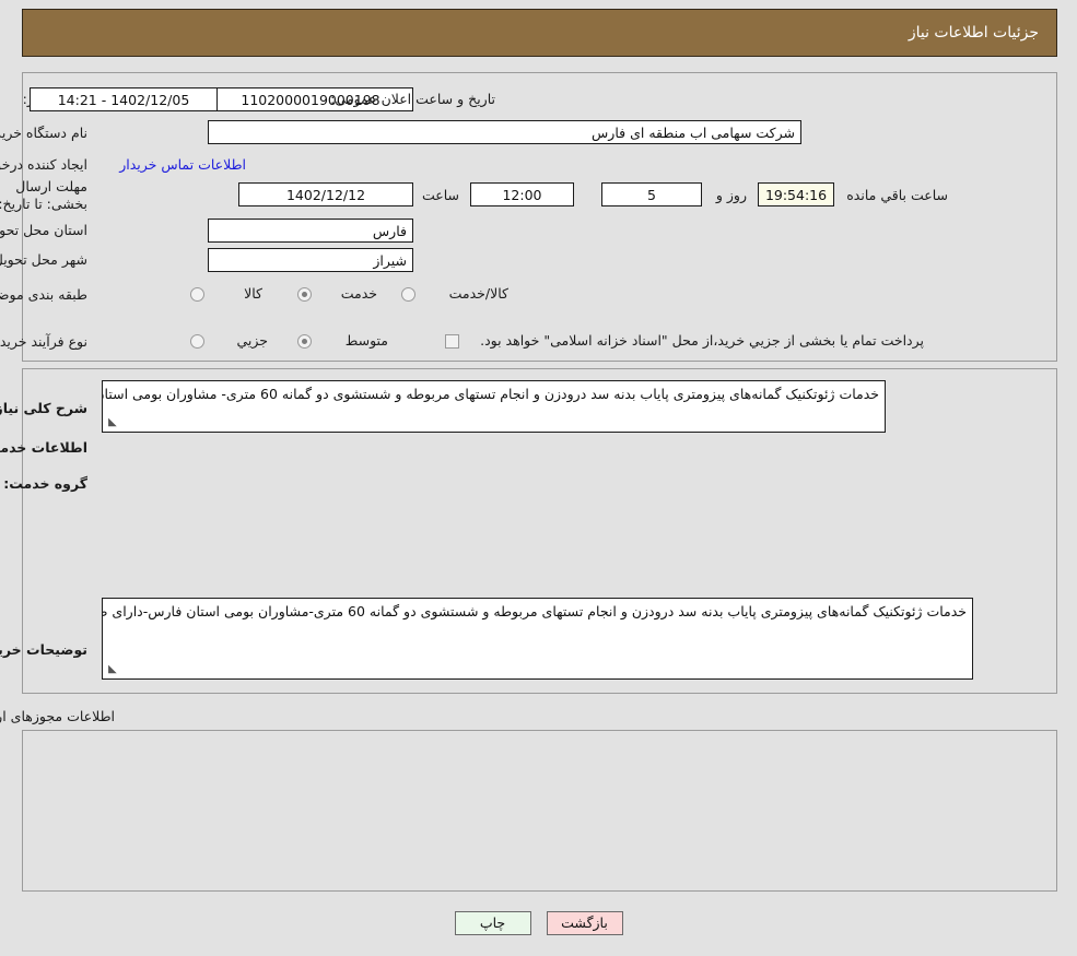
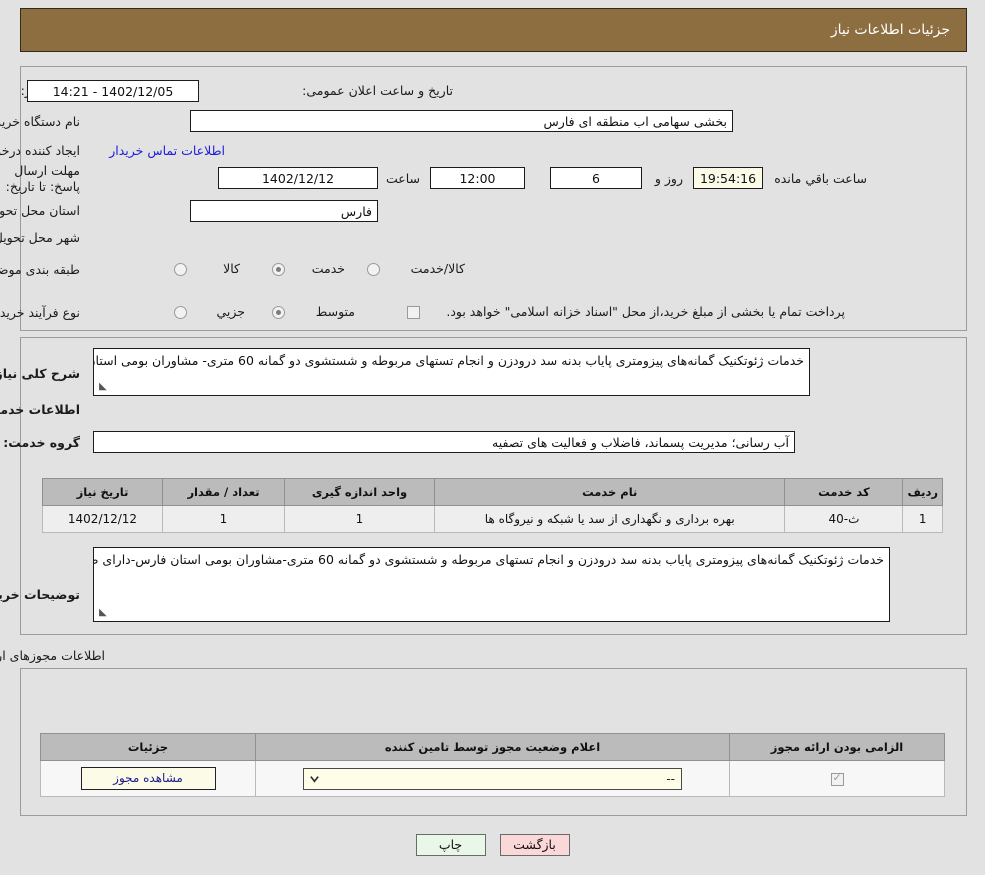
  جزئیات اطلاعات نیاز
- 1102000019000198
  تاریخ و ساعت اعلان عمومی:
  1402/12/05 - 14:21
  نام دستگاه خری
- شرکت سهامی اب منطقه ای فارس
+ بخشی سهامی اب منطقه ای فارس
  ایجاد کننده درخ
  اطلاعات تماس خریدار
- مهلت ارسال بخشی: تا تاریخ:
+ مهلت ارسال پاسخ: تا تاریخ:
  1402/12/12
  ساعت
  12:00
- 5
+ 6
  روز و
  19:54:16
  ساعت باقي مانده
  استان محل تحو
  فارس
  شهر محل تحوی
- شیراز
  طبقه بندی موض
  کالا
  خدمت
  کالا/خدمت
  نوع فرآیند خرید
  جزیي
  متوسط
- پرداخت تمام یا بخشی از جزیي خرید،از محل "اسناد خزانه اسلامی" خواهد بود.
+ پرداخت تمام یا بخشی از مبلغ خرید،از محل "اسناد خزانه اسلامی" خواهد بود.
  شرح کلی نیا
  گروه خدمت:
+ آب رسانی؛ مدیریت پسماند، فاضلاب و فعالیت های تصفیه
+ ردیف	کد خدمت	نام خدمت	واحد اندازه گیری	تعداد / مقدار	تاریخ نیاز
+ 1	ث-40	بهره برداری و نگهداری از سد یا شبکه و نیروگاه ها	1	1	1402/12/12
  توضیحات خری
+ الزامی بودن ارائه مجوز	اعلام وضعیت مجوز توسط تامین کننده	جزئیات
+ 	--	مشاهده مجوز
  بازگشت
  چاپ
